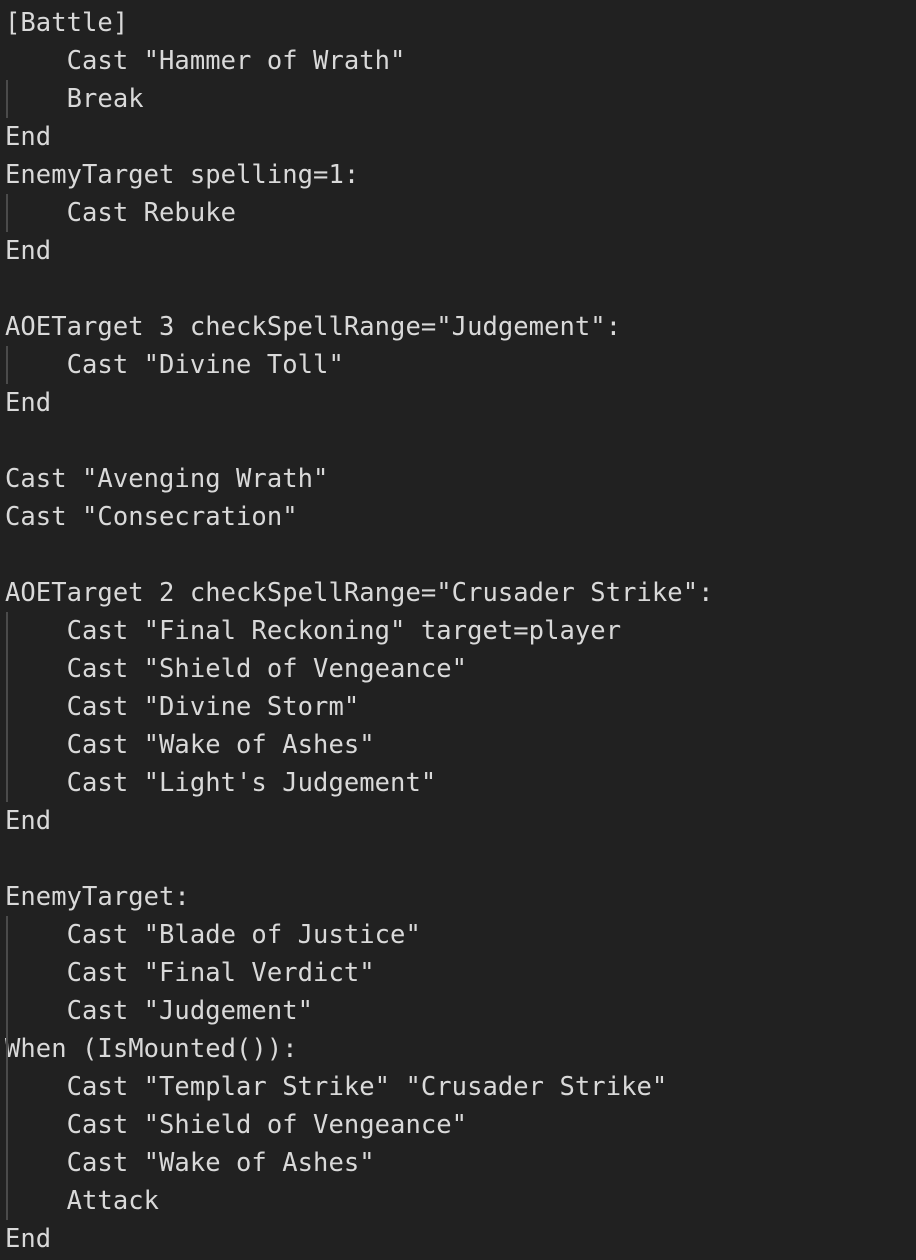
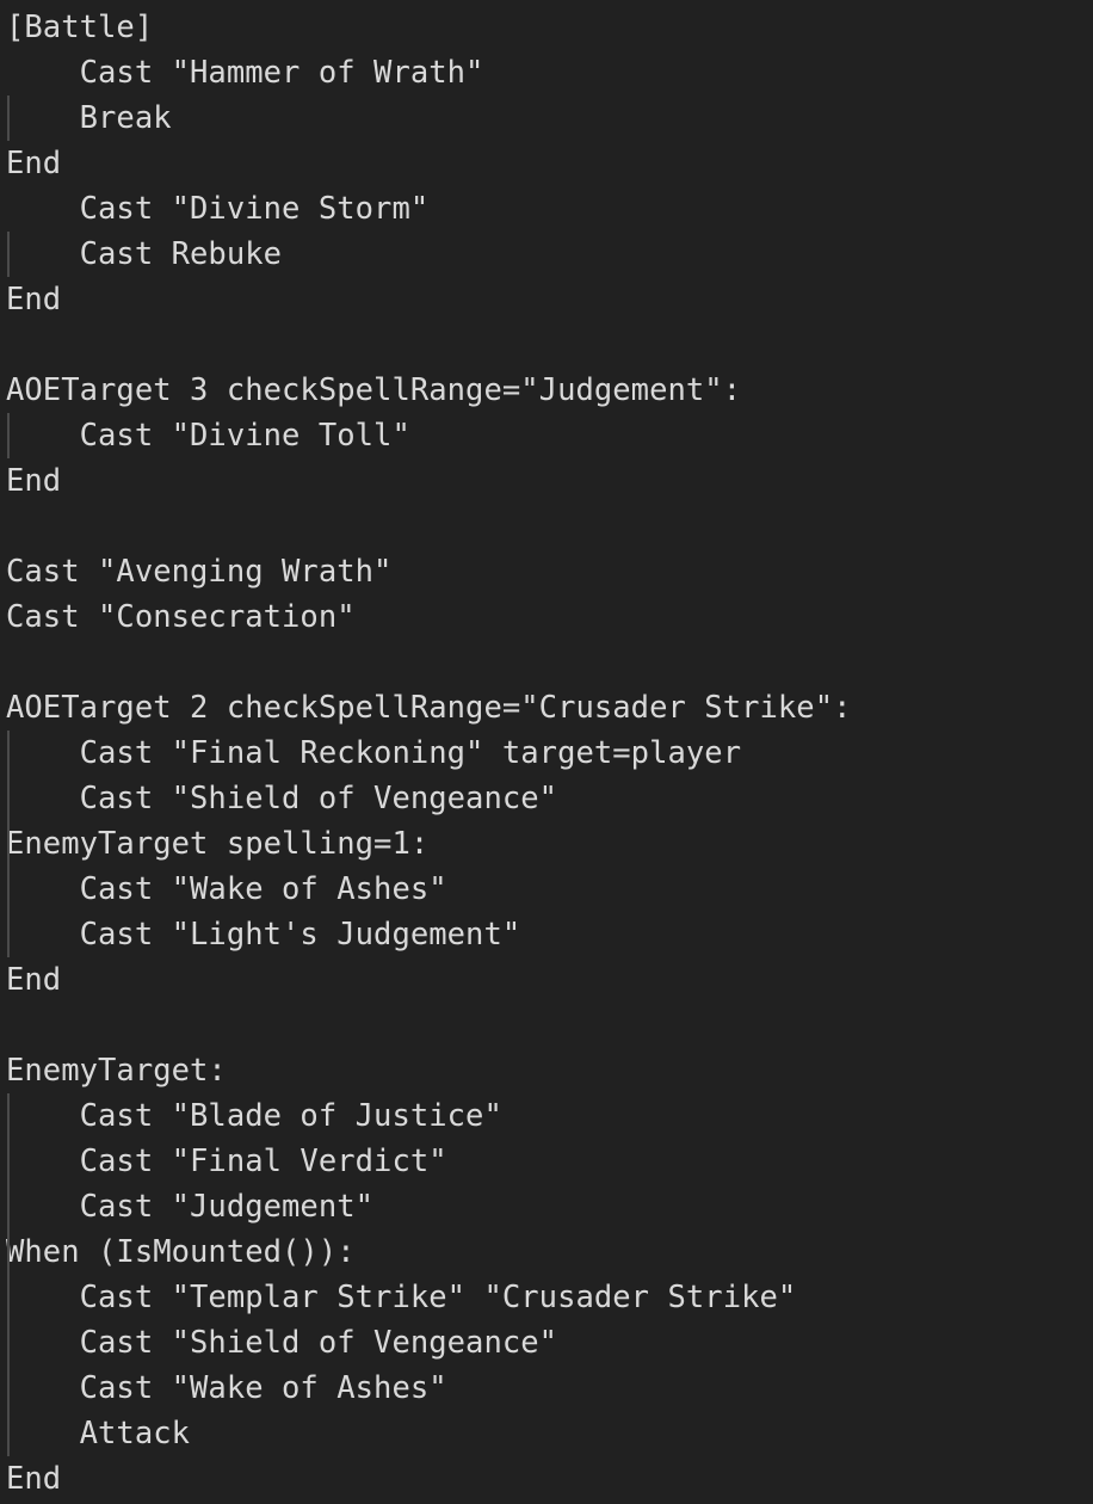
  [Battle]
  Cast "Hammer of Wrath"
  Break
  End
- EnemyTarget spelling=1:
+ Cast "Divine Storm"
  Cast Rebuke
  End
  AOETarget 3 checkSpellRange="Judgement":
  Cast "Divine Toll"
  End
  Cast "Avenging Wrath"
  Cast "Consecration"
  AOETarget 2 checkSpellRange="Crusader Strike":
  Cast "Final Reckoning" target=player
  Cast "Shield of Vengeance"
- Cast "Divine Storm"
+ EnemyTarget spelling=1:
  Cast "Wake of Ashes"
  Cast "Light's Judgement"
  End
  EnemyTarget:
  Cast "Blade of Justice"
  Cast "Final Verdict"
  Cast "Judgement"
  When (IsMounted()):
  Cast "Templar Strike" "Crusader Strike"
  Cast "Shield of Vengeance"
  Cast "Wake of Ashes"
  Attack
  End
